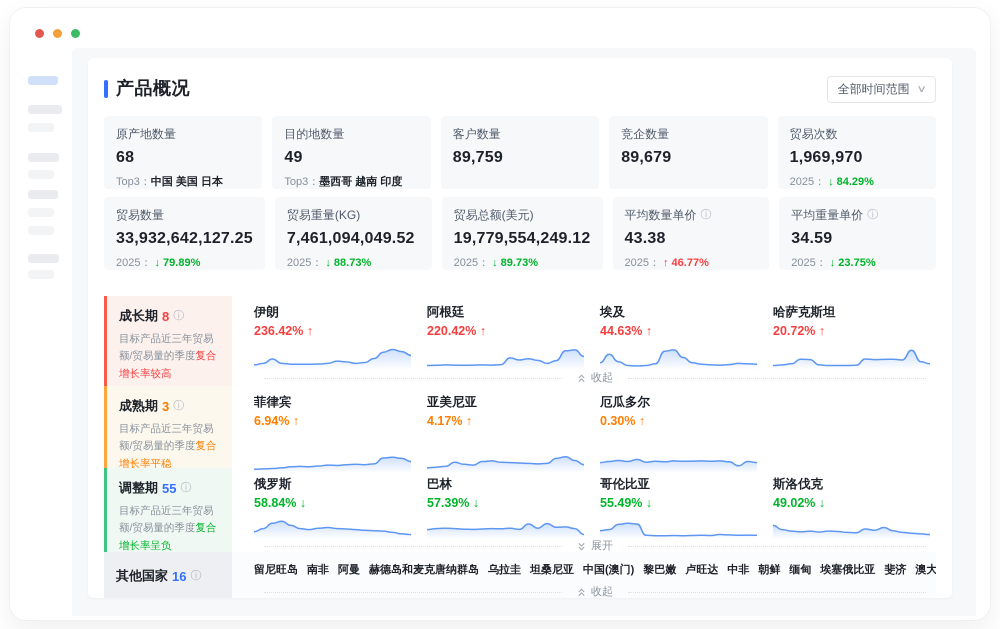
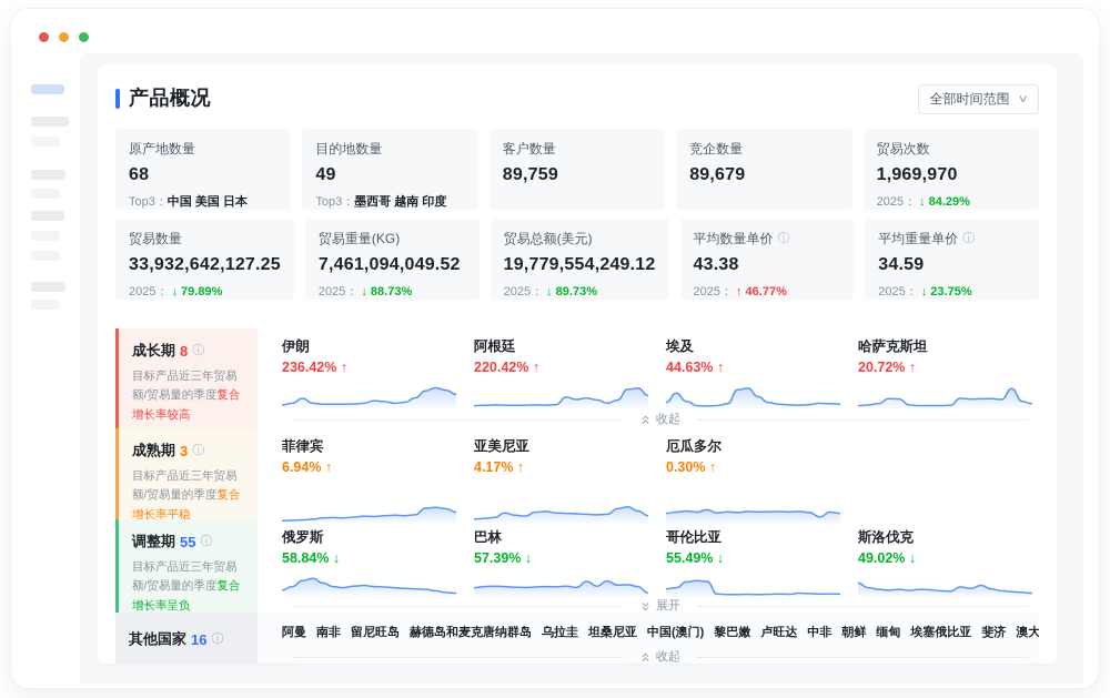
  产品概况
  全部时间范围
  ∨
  原产地数量
  68
  Top3：中国 美国 日本
  目的地数量
  49
  Top3：墨西哥 越南 印度
  客户数量
  89,759
  竞企数量
  89,679
  贸易次数
  1,969,970
  2025： ↓ 84.29%
  贸易数量
  33,932,642,127.25
  2025： ↓ 79.89%
  贸易重量(KG)
  7,461,094,049.52
  2025： ↓ 88.73%
  贸易总额(美元)
  19,779,554,249.12
  2025： ↓ 89.73%
  平均数量单价
  ⓘ
  43.38
  2025： ↑ 46.77%
  平均重量单价
  ⓘ
  34.59
  2025： ↓ 23.75%
  成长期
  8
  ⓘ
  目标产品近三年贸易额/贸易量的季度复合增长率较高
  伊朗
  236.42% ↑
  阿根廷
  220.42% ↑
  埃及
  44.63% ↑
  哈萨克斯坦
  20.72% ↑
  收起
  成熟期
  3
  ⓘ
  目标产品近三年贸易额/贸易量的季度复合增长率平稳
  菲律宾
  6.94% ↑
  亚美尼亚
  4.17% ↑
  厄瓜多尔
  0.30% ↑
  调整期
  55
  ⓘ
  目标产品近三年贸易额/贸易量的季度复合增长率呈负
  俄罗斯
  58.84% ↓
  巴林
  57.39% ↓
  哥伦比亚
  55.49% ↓
  斯洛伐克
  49.02% ↓
  展开
  其他国家
  16
  ⓘ
- 留尼旺岛
+ 阿曼
  南非
- 阿曼
+ 留尼旺岛
  赫德岛和麦克唐纳群岛
  乌拉圭
  坦桑尼亚
  中国(澳门)
  黎巴嫩
  卢旺达
  中非
  朝鲜
  缅甸
  埃塞俄比亚
  斐济
  收起
